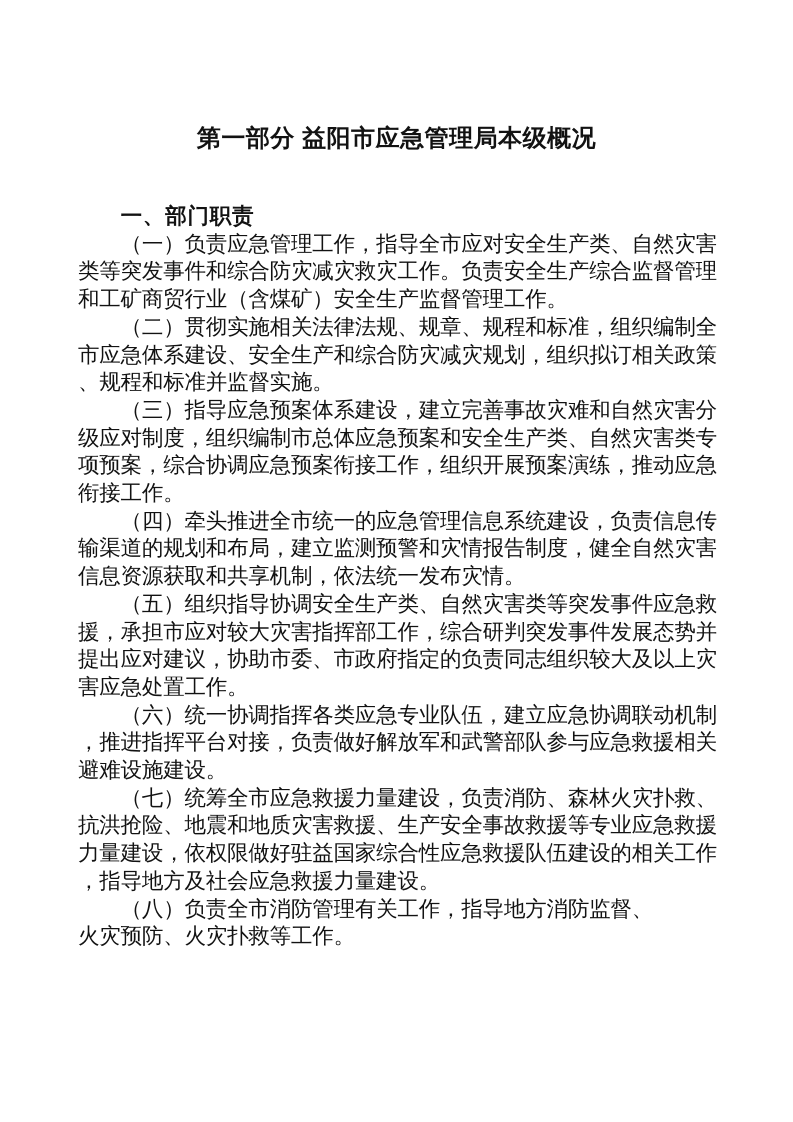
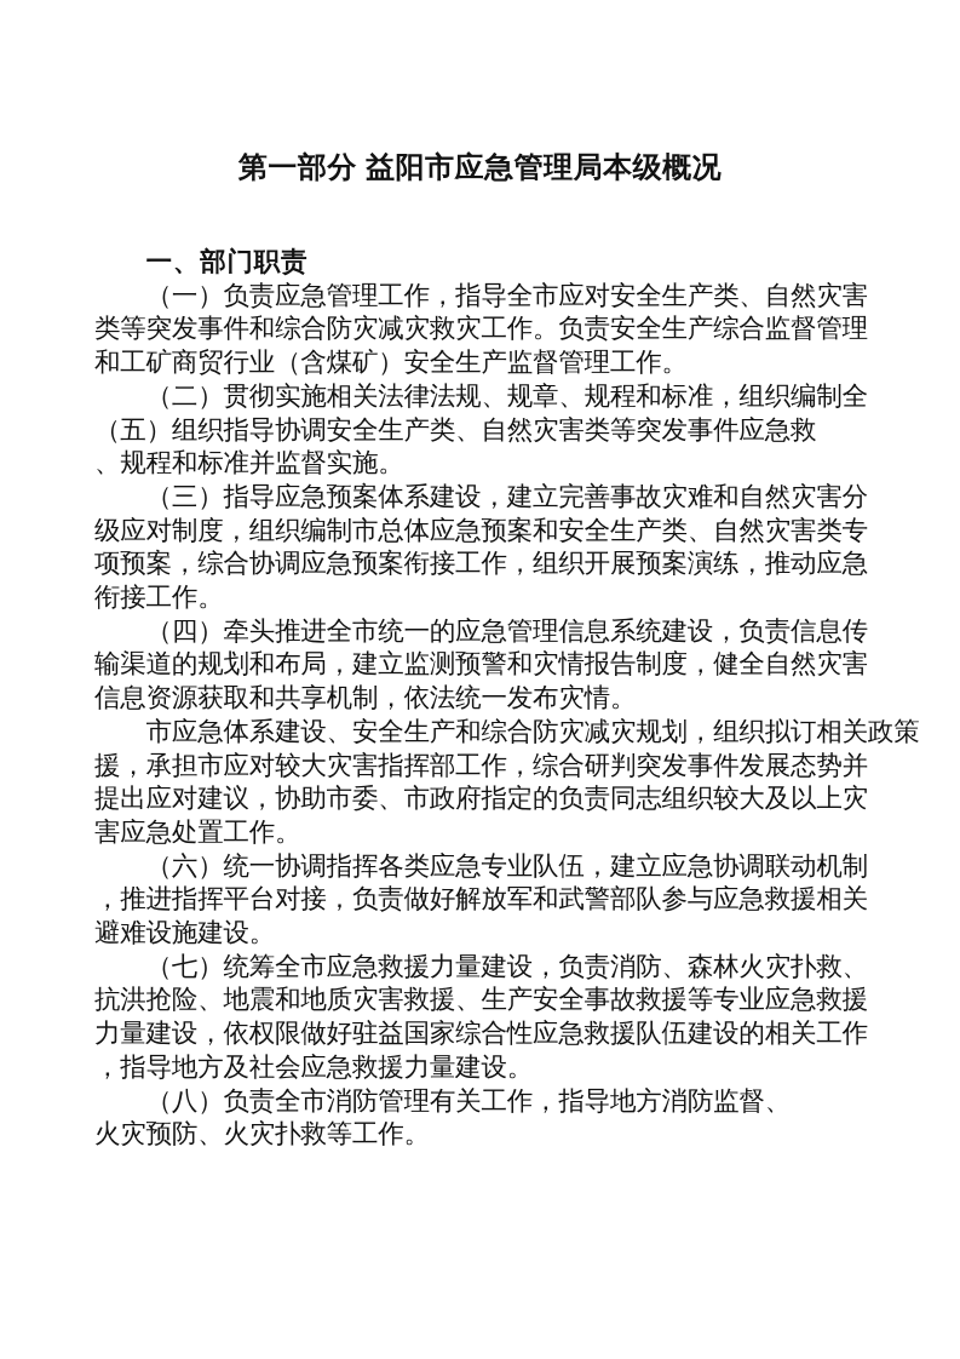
  第一部分 益阳市应急管理局本级概况
  一、部门职责
  （一）负责应急管理工作，指导全市应对安全生产类、自然灾害
  类等突发事件和综合防灾减灾救灾工作。负责安全生产综合监督管理
  和工矿商贸行业（含煤矿）安全生产监督管理工作。
  （二）贯彻实施相关法律法规、规章、规程和标准，组织编制全
- 市应急体系建设、安全生产和综合防灾减灾规划，组织拟订相关政策
+ （五）组织指导协调安全生产类、自然灾害类等突发事件应急救
  、规程和标准并监督实施。
  （三）指导应急预案体系建设，建立完善事故灾难和自然灾害分
  级应对制度，组织编制市总体应急预案和安全生产类、自然灾害类专
  项预案，综合协调应急预案衔接工作，组织开展预案演练，推动应急
  衔接工作。
  （四）牵头推进全市统一的应急管理信息系统建设，负责信息传
  输渠道的规划和布局，建立监测预警和灾情报告制度，健全自然灾害
  信息资源获取和共享机制，依法统一发布灾情。
- （五）组织指导协调安全生产类、自然灾害类等突发事件应急救
+ 市应急体系建设、安全生产和综合防灾减灾规划，组织拟订相关政策
  援，承担市应对较大灾害指挥部工作，综合研判突发事件发展态势并
  提出应对建议，协助市委、市政府指定的负责同志组织较大及以上灾
  害应急处置工作。
  （六）统一协调指挥各类应急专业队伍，建立应急协调联动机制
  ，推进指挥平台对接，负责做好解放军和武警部队参与应急救援相关
  避难设施建设。
  （七）统筹全市应急救援力量建设，负责消防、森林火灾扑救、
  抗洪抢险、地震和地质灾害救援、生产安全事故救援等专业应急救援
  力量建设，依权限做好驻益国家综合性应急救援队伍建设的相关工作
  ，指导地方及社会应急救援力量建设。
  （八）负责全市消防管理有关工作，指导地方消防监督、
  火灾预防、火灾扑救等工作。
